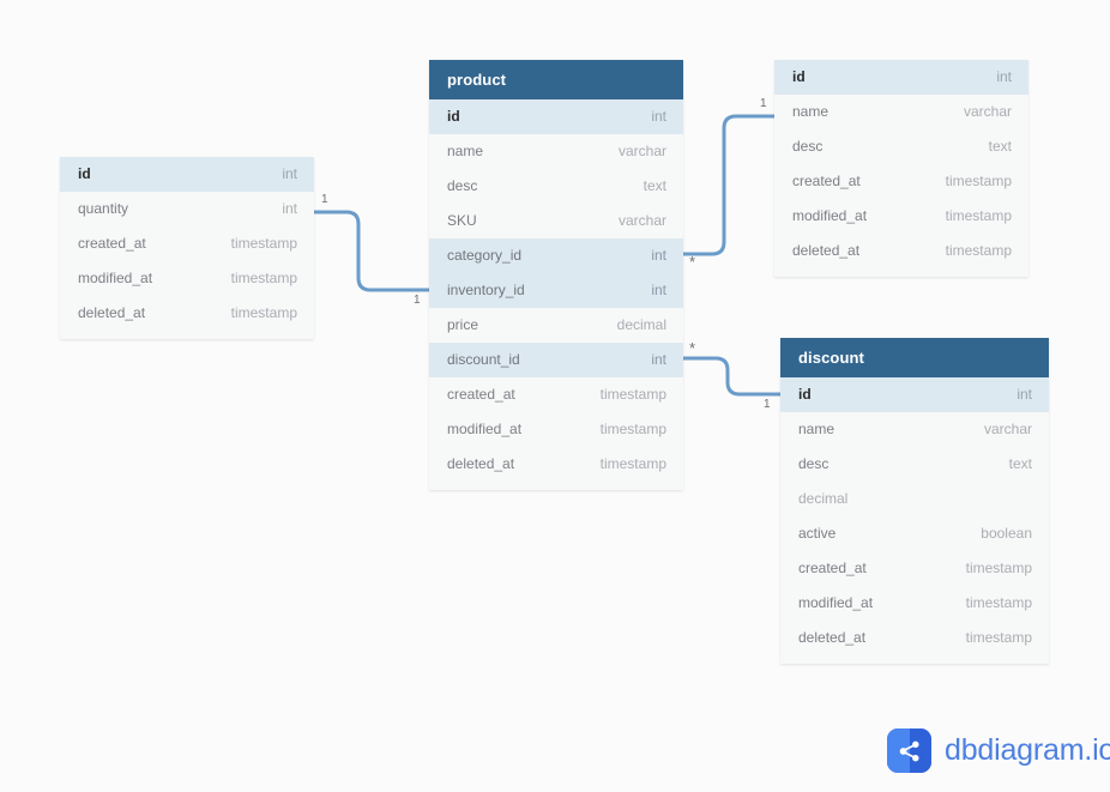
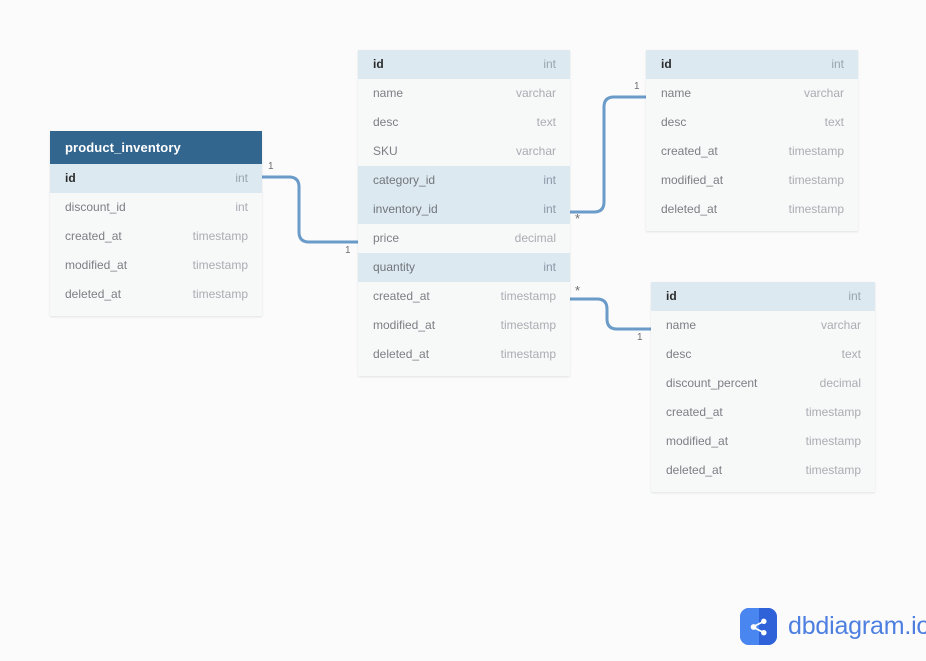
+ product_inventory
  id
  int
- quantity
+ discount_id
  int
  created_at
  timestamp
  modified_at
  timestamp
  deleted_at
  timestamp
- product
  id
  int
  name
  varchar
  desc
  text
  SKU
  varchar
  category_id
  int
  inventory_id
  int
  price
  decimal
- discount_id
+ quantity
  int
  created_at
  timestamp
  modified_at
  timestamp
  deleted_at
  timestamp
  id
  int
  name
  varchar
  desc
  text
  created_at
  timestamp
  modified_at
  timestamp
  deleted_at
  timestamp
- discount
  id
  int
  name
  varchar
  desc
  text
+ discount_percent
  decimal
- active
- boolean
  created_at
  timestamp
  modified_at
  timestamp
  deleted_at
  timestamp
  1
  1
  *
  1
  *
  1
  dbdiagram.io
